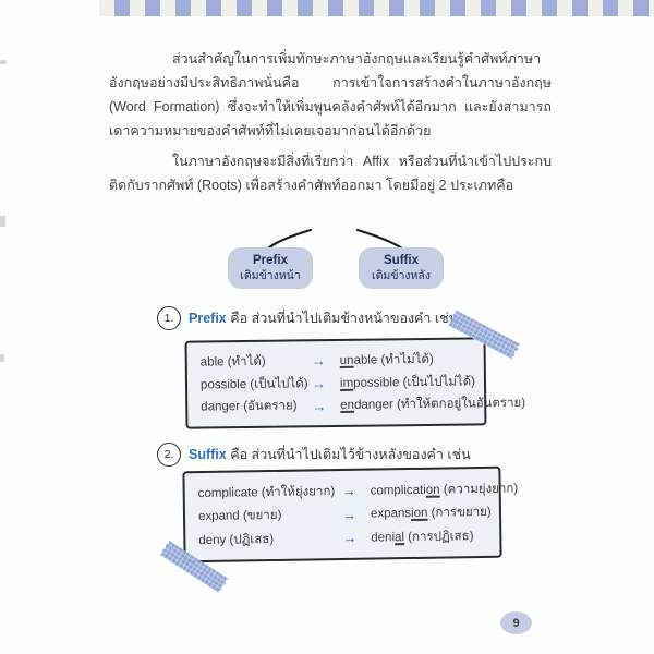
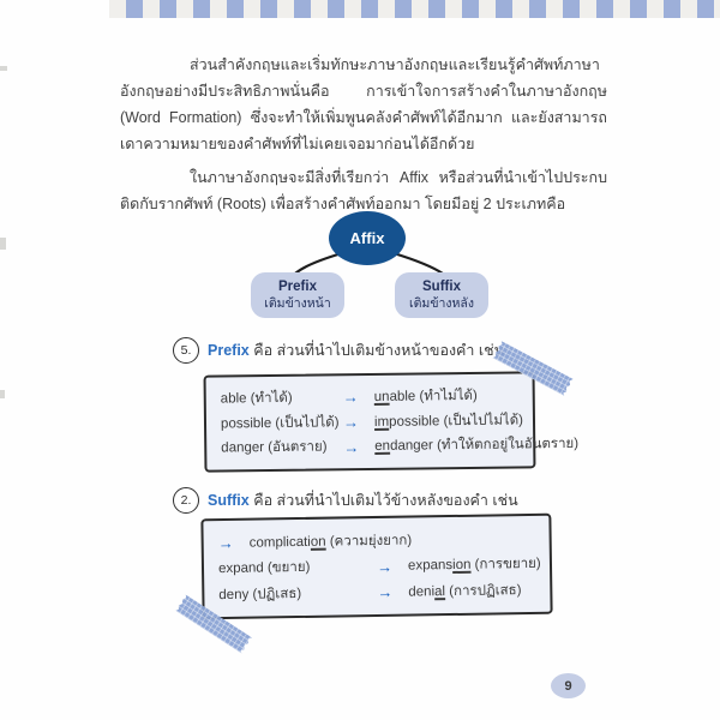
- ส่วนสำคัญในการเพิ่มทักษะภาษาอังกฤษและเรียนรู้คำศัพท์ภาษาอังกฤษอย่างมีประสิทธิภาพนั่นคือ การเข้าใจการสร้างคำในภาษาอังกฤษ (Word Formation) ซึ่งจะทำให้เพิ่มพูนคลังคำศัพท์ได้อีกมาก และยังสามารถเดาความหมายของคำศัพท์ที่ไม่เคยเจอมาก่อนได้อีกด้วย
+ ส่วนสำคังกฤษและเริ่มทักษะภาษาอังกฤษและเรียนรู้คำศัพท์ภาษาอังกฤษอย่างมีประสิทธิภาพนั่นคือ การเข้าใจการสร้างคำในภาษาอังกฤษ (Word Formation) ซึ่งจะทำให้เพิ่มพูนคลังคำศัพท์ได้อีกมาก และยังสามารถเดาความหมายของคำศัพท์ที่ไม่เคยเจอมาก่อนได้อีกด้วย
  ในภาษาอังกฤษจะมีสิ่งที่เรียกว่า Affix หรือส่วนที่นำเข้าไปประกบติดกับรากศัพท์ (Roots) เพื่อสร้างคำศัพท์ออกมา โดยมีอยู่ 2 ประเภทคือ
+ Affix
  Prefix
  เติมข้างหน้า
  Suffix
  เติมข้างหลัง
- 1.
+ 5.
  Prefix คือ ส่วนที่นำไปเติมข้างหน้าของคำ เช่
  able (ทำได้)
  →
  unable (ทำไม่ได้)
  possible (เป็นไปได้)
  →
  impossible (เป็นไปไม่ได้)
  danger (อันตราย)
  →
  endanger (ทำให้ตกอยู่ในอันตราย)
  2.
  Suffix คือ ส่วนที่นำไปเติมไว้ข้างหลังของคำ เช่น
- complicate (ทำให้ยุ่งยาก)
  →
  complication (ความยุ่งยาก)
  expand (ขยาย)
  →
  expansion (การขยาย)
  deny (ปฏิเสธ)
  →
  denial (การปฏิเสธ)
  9
